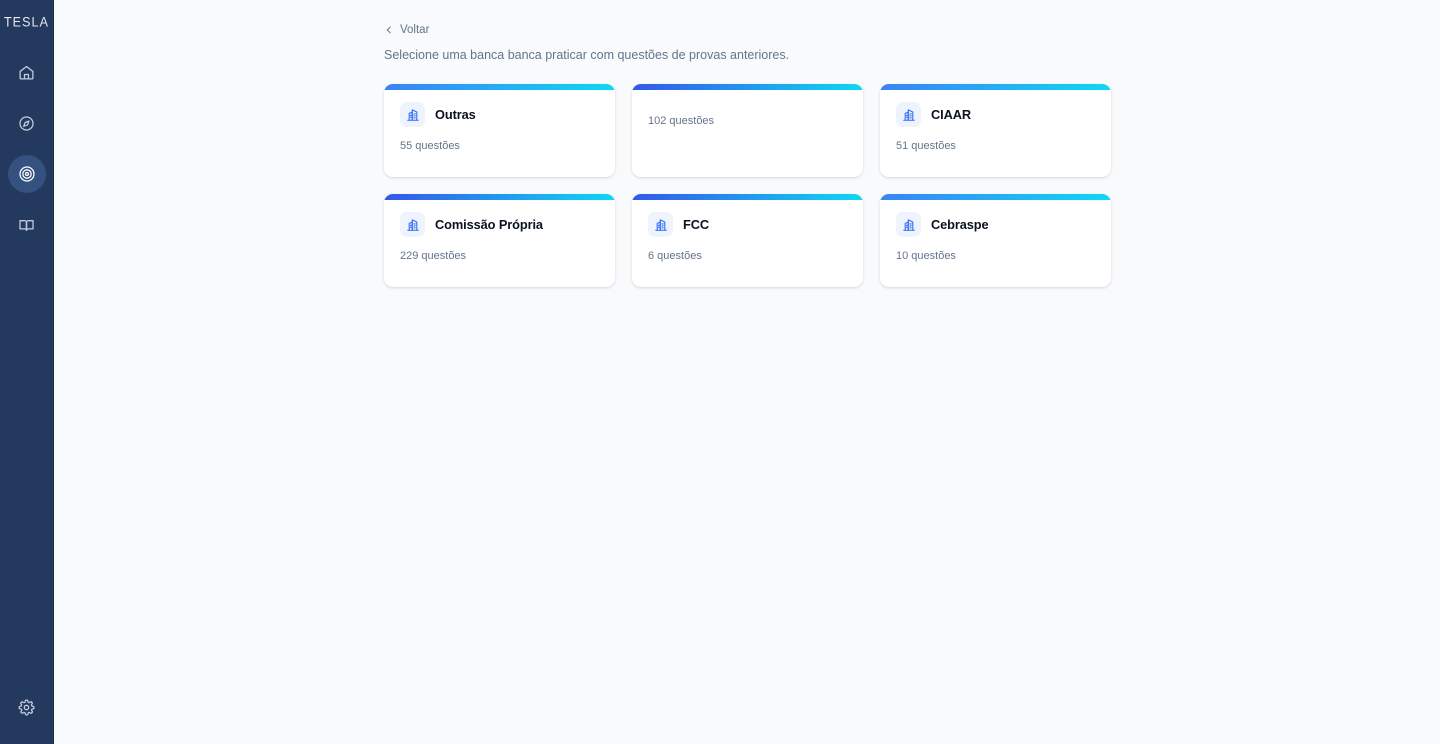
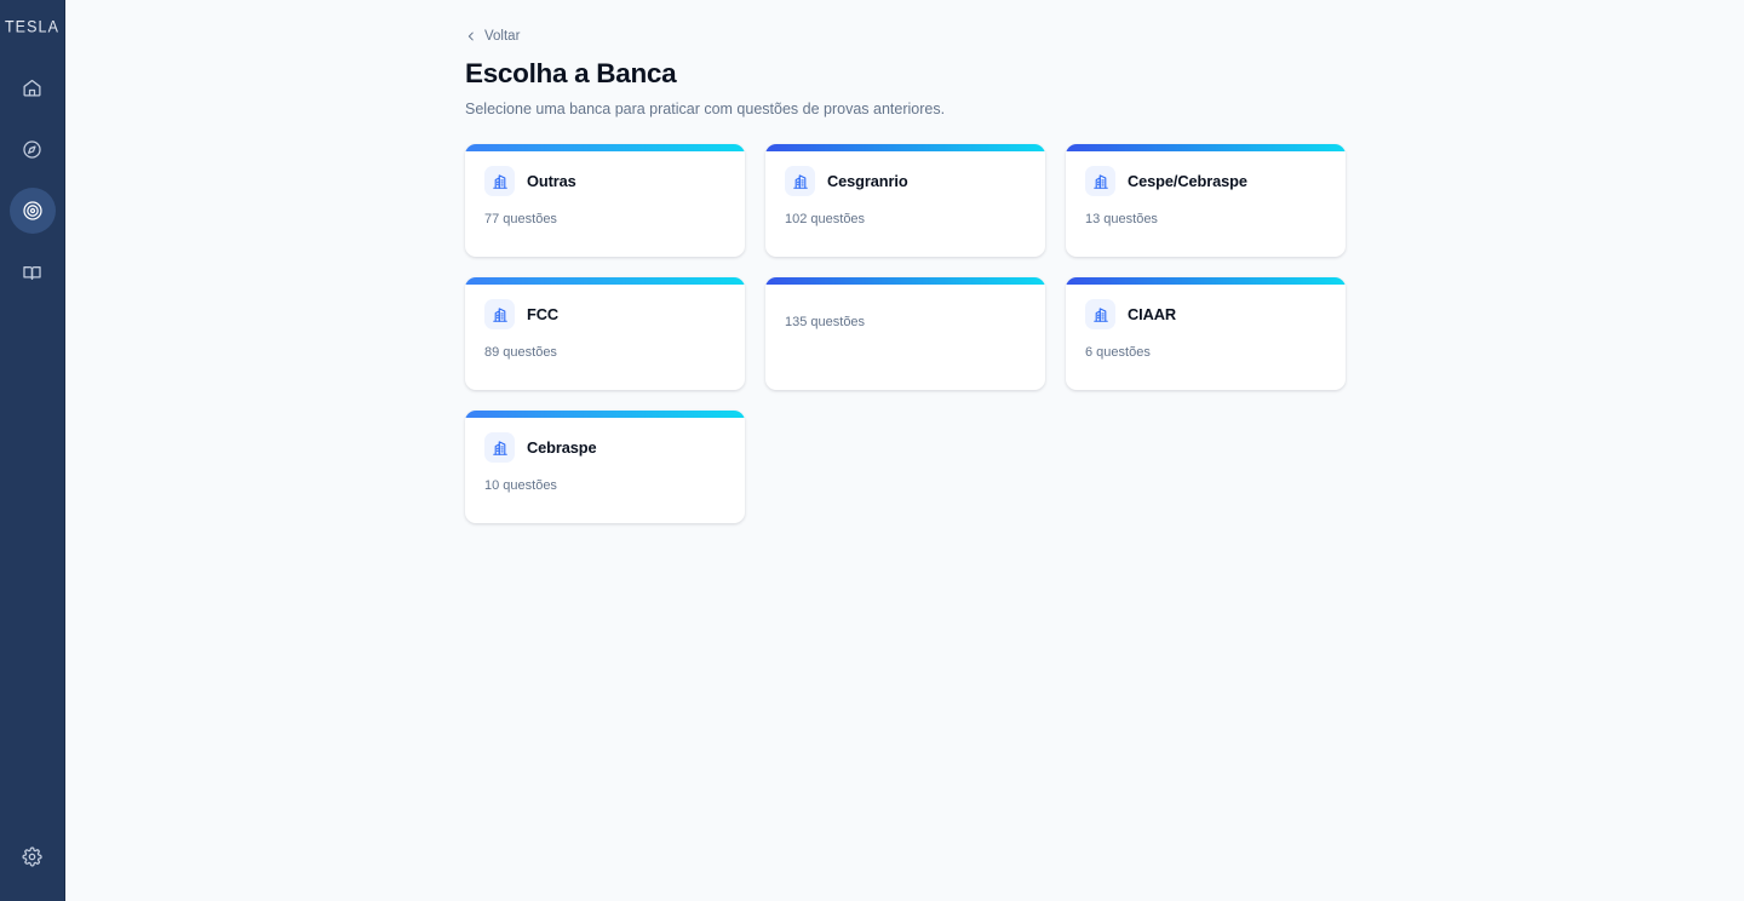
  TESLA
  Voltar
+ Escolha a Banca
- Selecione uma banca banca praticar com questões de provas anteriores.
+ Selecione uma banca para praticar com questões de provas anteriores.
  Outras
- 55 questões
+ 77 questões
+ Cesgranrio
  102 questões
+ Cespe/Cebraspe
+ 13 questões
- CIAAR
+ FCC
- 51 questões
+ 89 questões
- Comissão Própria
- 229 questões
+ 135 questões
- FCC
+ CIAAR
  6 questões
  Cebraspe
  10 questões
